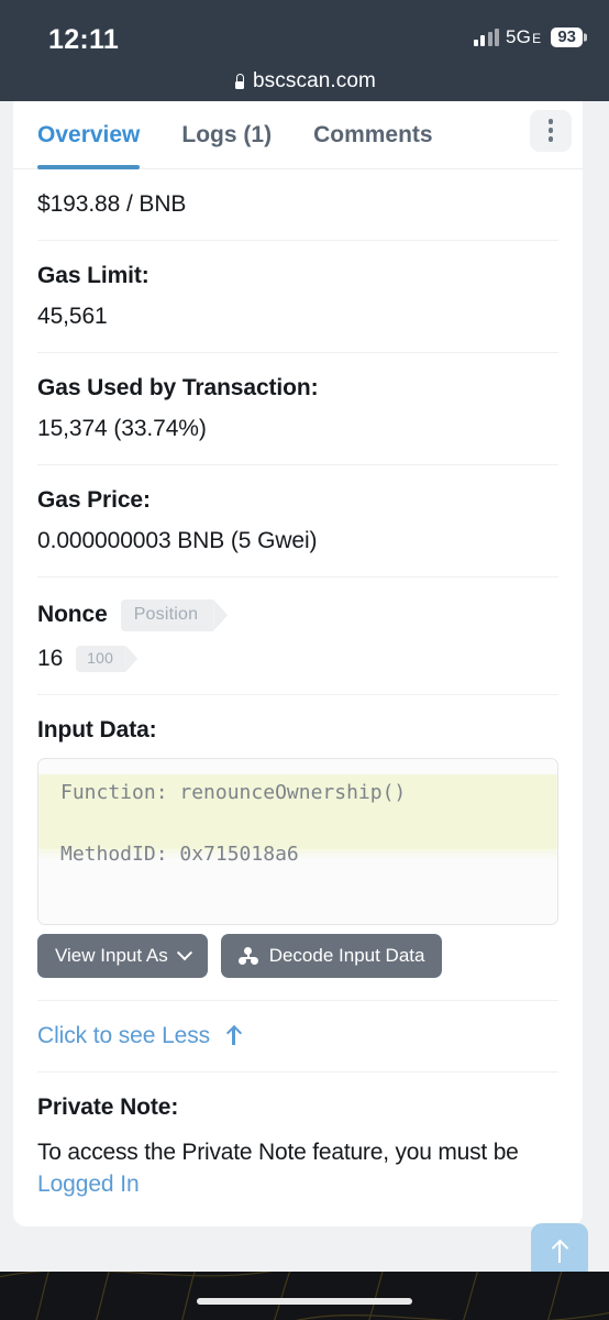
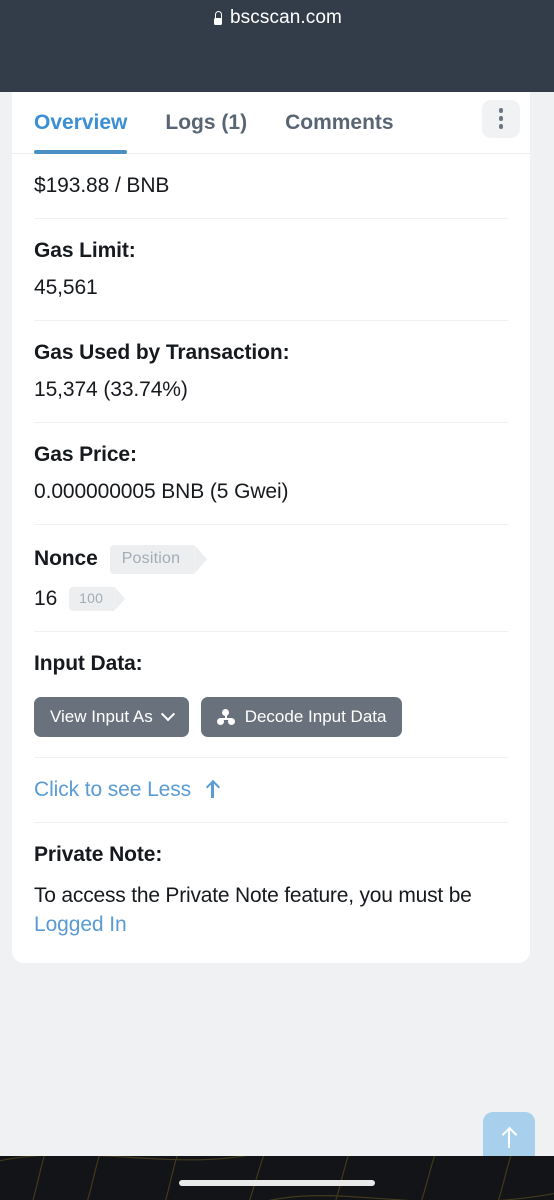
- 12:11
- 5G
- E
- 93
  bscscan.com
  Overview
  Logs (1)
  Comments
  $193.88 / BNB
  Gas Limit:
  45,561
  Gas Used by Transaction:
  15,374 (33.74%)
  Gas Price:
- 0.000000003 BNB (5 Gwei)
+ 0.000000005 BNB (5 Gwei)
  Nonce
  Position
  16
  100
  Input Data:
- Function: renounceOwnership()
- MethodID: 0x715018a6
  View Input As
  Decode Input Data
  Click to see Less
  Private Note:
  To access the Private Note feature, you must be
  Logged In
